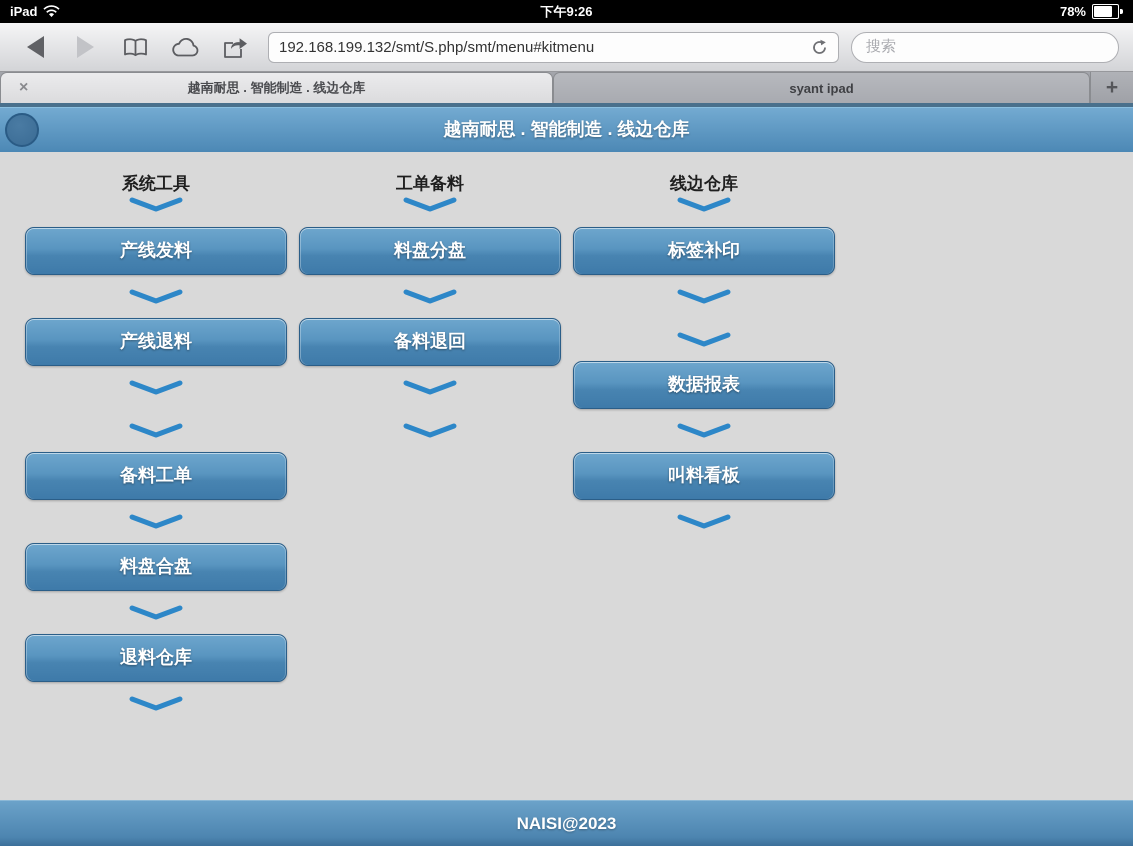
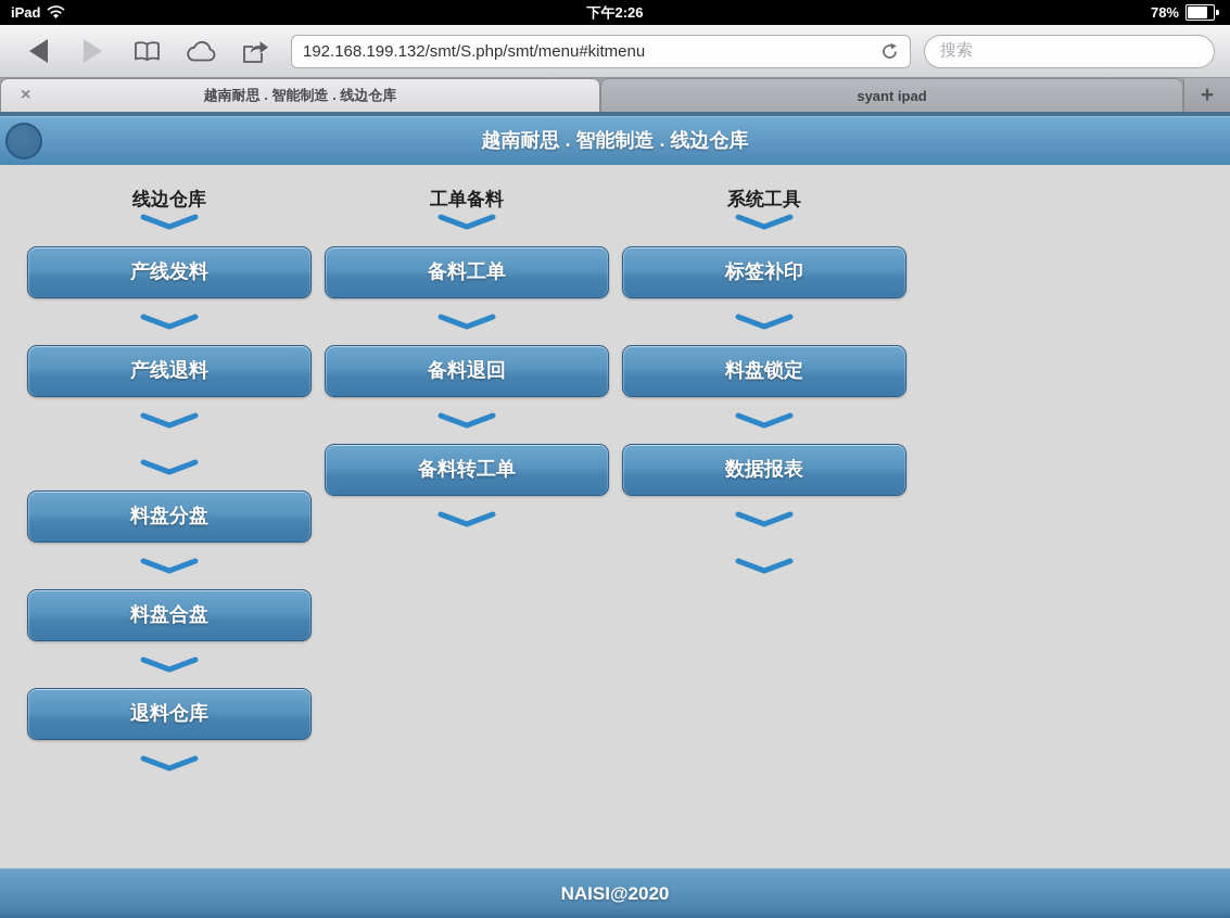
  iPad
- 下午9:26
+ 下午2:26
  78%
  192.168.199.132/smt/S.php/smt/menu#kitmenu
  搜索
  ×
  越南耐思 . 智能制造 . 线边仓库
  syant ipad
  +
  越南耐思 . 智能制造 . 线边仓库
- 系统工具
+ 线边仓库
  产线发料
  产线退料
- 备料工单
+ 料盘分盘
  料盘合盘
  退料仓库
  工单备料
- 料盘分盘
+ 备料工单
  备料退回
+ 备料转工单
- 线边仓库
+ 系统工具
  标签补印
+ 料盘锁定
  数据报表
- 叫料看板
- NAISI@2023
+ NAISI@2020
